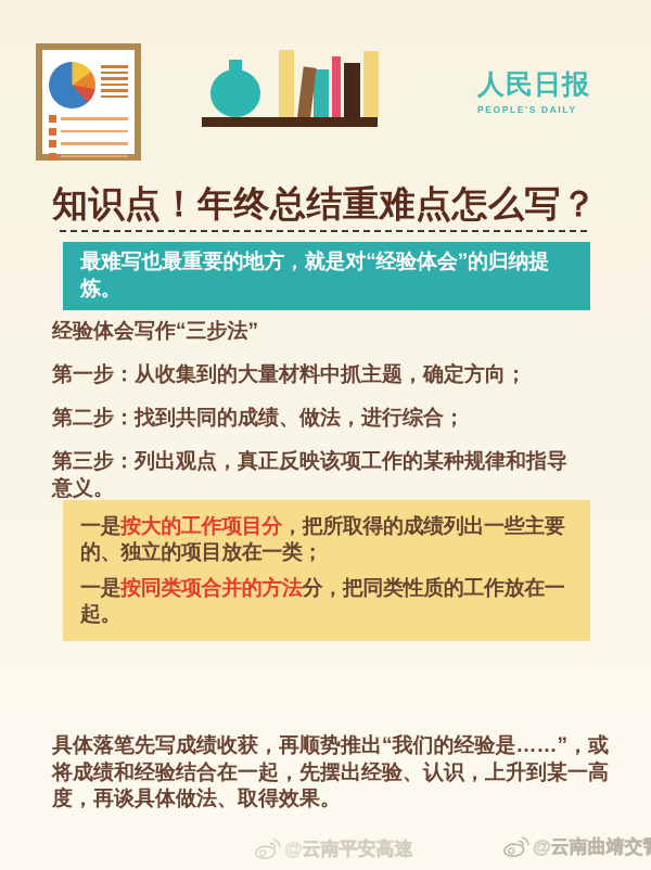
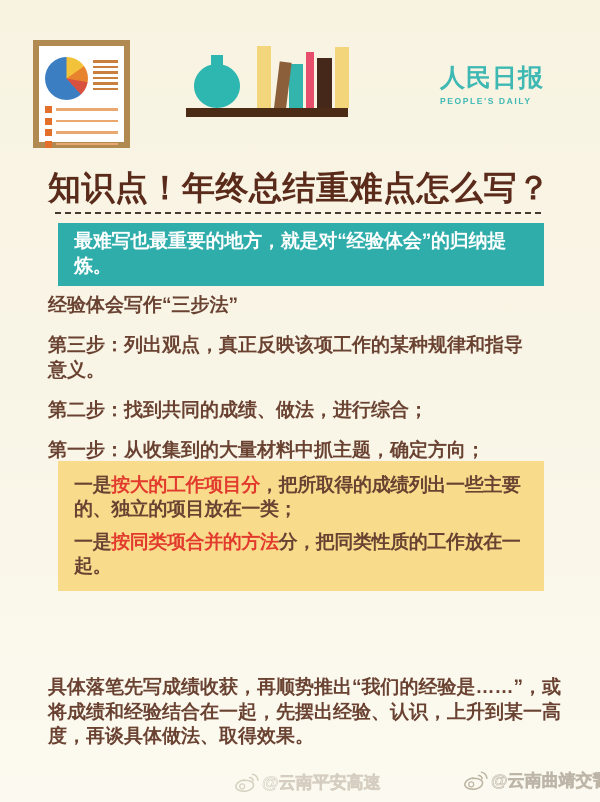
  人民日报
  PEOPLE'S DAILY
  知识点！年终总结重难点怎么写？
  最难写也最重要的地方，就是对“经验体会”的归纳提炼。
  经验体会写作“三步法”
- 第一步：从收集到的大量材料中抓主题，确定方向；
+ 第三步：列出观点，真正反映该项工作的某种规律和指导意义。
  第二步：找到共同的成绩、做法，进行综合；
- 第三步：列出观点，真正反映该项工作的某种规律和指导意义。
+ 第一步：从收集到的大量材料中抓主题，确定方向；
  一是按大的工作项目分，把所取得的成绩列出一些主要的、独立的项目放在一类；
  一是按同类项合并的方法分，把同类性质的工作放在一起。
  具体落笔先写成绩收获，再顺势推出“我们的经验是……”，或将成绩和经验结合在一起，先摆出经验、认识，上升到某一高度，再谈具体做法、取得效果。
  @云南平安高速
  @云南曲靖交
